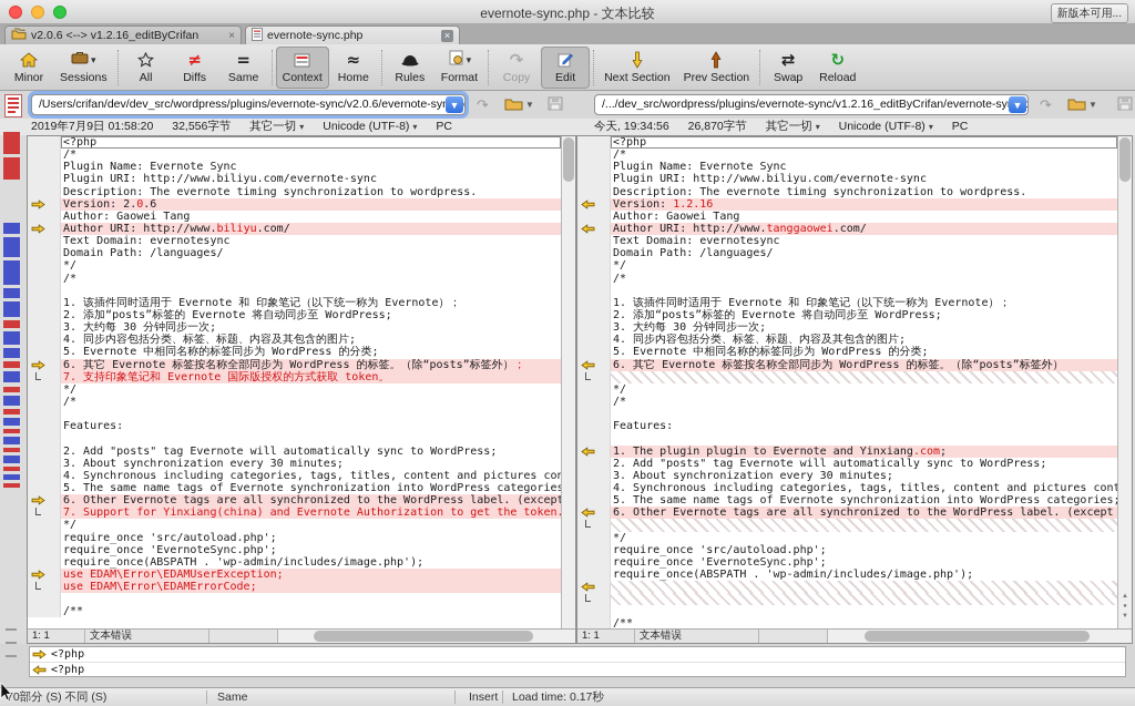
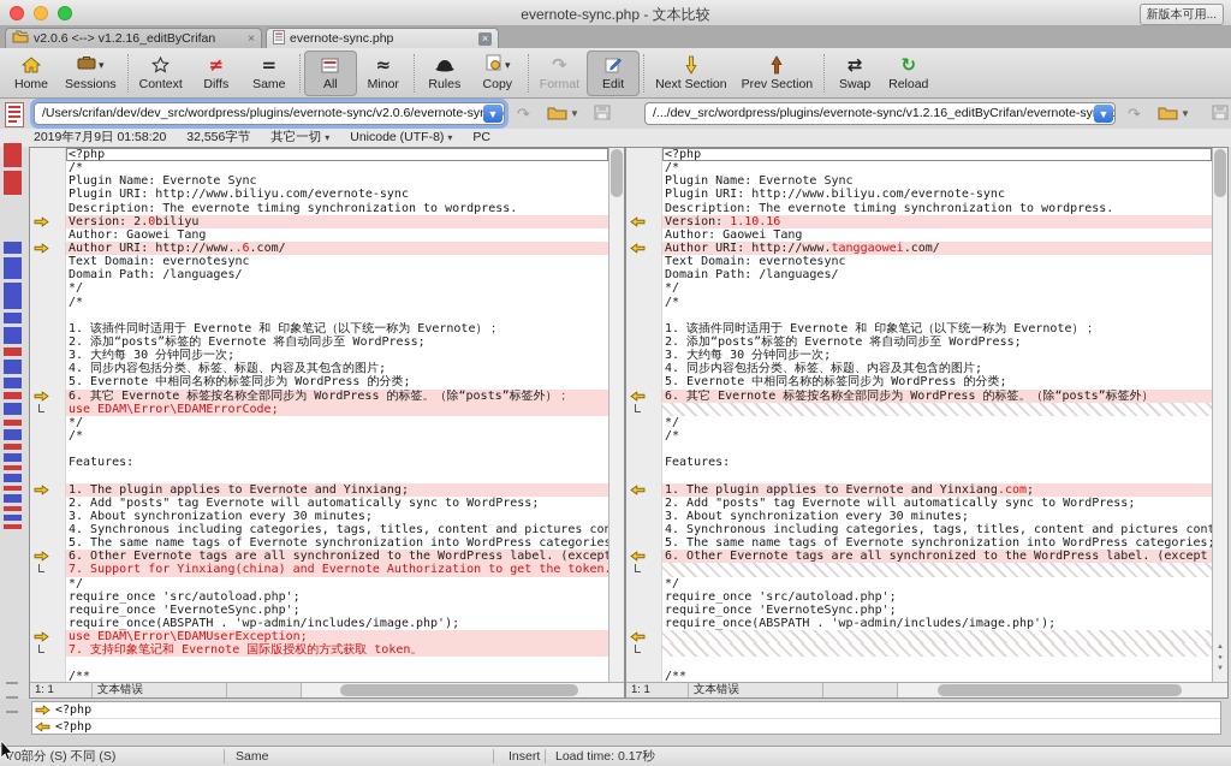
  evernote-sync.php - 文本比较
  新版本可用...
  v2.0.6 <--> v1.2.16_editByCrifan
  ×
  evernote-sync.php
  ×
- Minor
+ Home
  ▾
  Sessions
- All
+ Context
  ≠
  Diffs
  =
  Same
- Context
+ All
  ≈
- Home
+ Minor
  Rules
  ▾
- Format
+ Copy
  ↷
- Copy
+ Format
  Edit
  Next Section
  Prev Section
  ⇄
  Swap
  ↻
  Reload
  /Users/crifan/dev/dev_src/wordpress/plugins/evernote-sync/v2.0.6/evernote-sy
  ▼
  ↷
  ▼
  /.../dev_src/wordpress/plugins/evernote-sync/v1.2.16_editByCrifan/evernote-sy
  ▼
  ↷
  ▼
  2019年7月9日 01:58:20 32,556字节 其它一切 Unicode (UTF-8) PC
- 今天, 19:34:56 26,870字节 其它一切 Unicode (UTF-8) PC
  <?php
  /*
  Plugin Name: Evernote Sync
  Plugin URI: http://www.biliyu.com/evernote-sync
  Description: The evernote timing synchronization to wordpress.
- Version: 2.0.6
+ Version: 2.0biliyu
  Author: Gaowei Tang
- Author URI: http://www.biliyu.com/
+ Author URI: http://www..6.com/
  Text Domain: evernotesync
  Domain Path: /languages/
  */
  /*
  1. 该插件同时适用于 Evernote 和 印象笔记（以下统一称为 Evernote）；
  2. 添加“posts”标签的 Evernote 将自动同步至 WordPress;
  3. 大约每 30 分钟同步一次;
  4. 同步内容包括分类、标签、标题、内容及其包含的图片;
  5. Evernote 中相同名称的标签同步为 WordPress 的分类;
  6. 其它 Evernote 标签按名称全部同步为 WordPress 的标签。（除“posts”标签外）；
- 7. 支持印象笔记和 Evernote 国际版授权的方式获取 token。
+ use EDAM\Error\EDAMErrorCode;
  */
  /*
  Features:
+ 1. The plugin applies to Evernote and Yinxiang;
  2. Add "posts" tag Evernote will automatically sync to WordPress;
  3. About synchronization every 30 minutes;
  4. Synchronous including categories, tags, titles, content and pictures co
  5. The same name tags of Evernote synchronization into WordPress categorie
  6. Other Evernote tags are all synchronized to the WordPress label. (excep
  7. Support for Yinxiang(china) and Evernote Authorization to get the token
  */
  require_once 'src/autoload.php';
  require_once 'EvernoteSync.php';
  require_once(ABSPATH . 'wp-admin/includes/image.php');
  use EDAM\Error\EDAMUserException;
- use EDAM\Error\EDAMErrorCode;
+ 7. 支持印象笔记和 Evernote 国际版授权的方式获取 token。
  /**
  1: 1
  文本错误
  <?php
  /*
  Plugin Name: Evernote Sync
  Plugin URI: http://www.biliyu.com/evernote-sync
  Description: The evernote timing synchronization to wordpress.
- Version: 1.2.16
+ Version: 1.10.16
  Author: Gaowei Tang
  Author URI: http://www.tanggaowei.com/
  Text Domain: evernotesync
  Domain Path: /languages/
  */
  /*
  1. 该插件同时适用于 Evernote 和 印象笔记（以下统一称为 Evernote）；
  2. 添加“posts”标签的 Evernote 将自动同步至 WordPress;
  3. 大约每 30 分钟同步一次;
  4. 同步内容包括分类、标签、标题、内容及其包含的图片;
  5. Evernote 中相同名称的标签同步为 WordPress 的分类;
  6. 其它 Evernote 标签按名称全部同步为 WordPress 的标签。（除“posts”标签外）
  */
  /*
  Features:
- 1. The plugin plugin to Evernote and Yinxiang.com;
+ 1. The plugin applies to Evernote and Yinxiang.com;
  2. Add "posts" tag Evernote will automatically sync to WordPress;
  3. About synchronization every 30 minutes;
  4. Synchronous including categories, tags, titles, content and pictures con
  5. The same name tags of Evernote synchronization into WordPress categories
  6. Other Evernote tags are all synchronized to the WordPress label. (except
  */
  require_once 'src/autoload.php';
  require_once 'EvernoteSync.php';
  require_once(ABSPATH . 'wp-admin/includes/image.php');
  /**
  1: 1
  文本错误
  <?php
  <?php
  70部分 (S) 不同 (S)
  Same
  Insert
  Load time: 0.17秒
